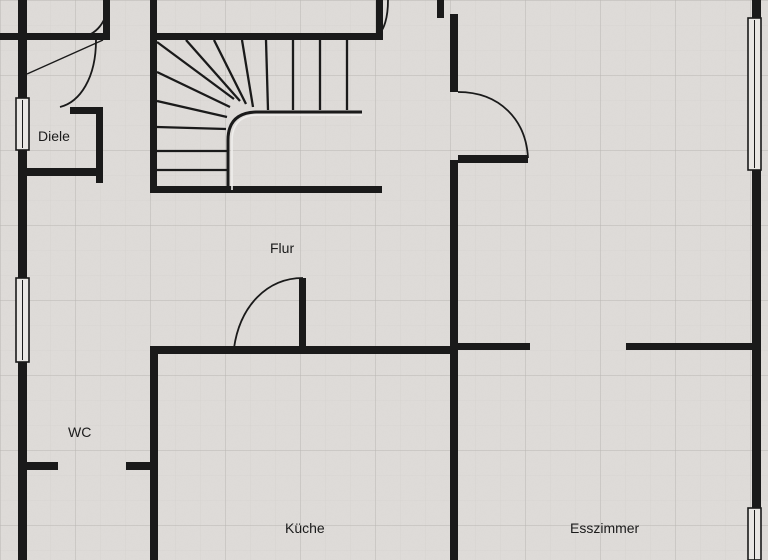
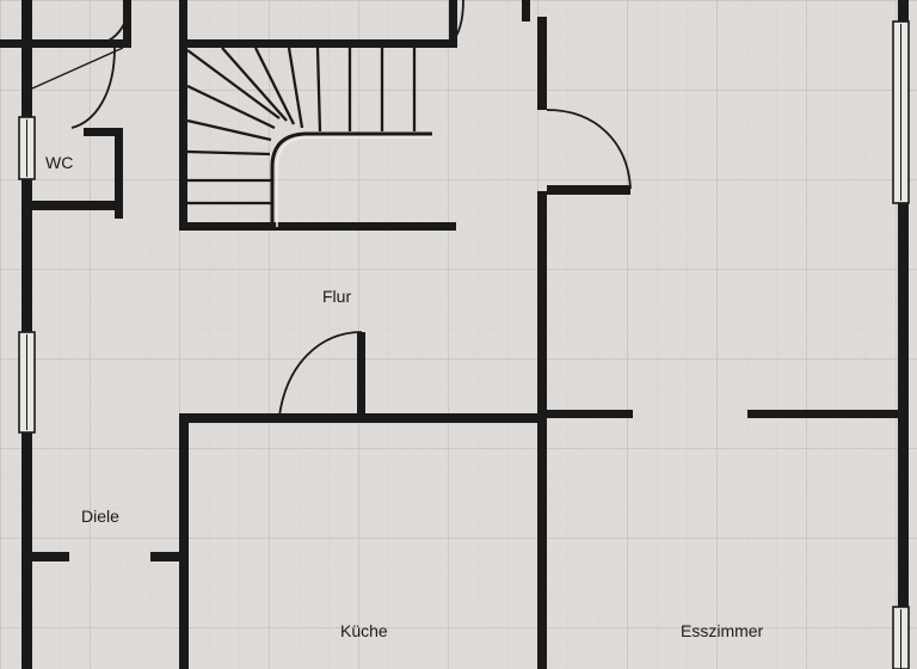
- Diele
+ WC
  Flur
- WC
+ Diele
  Küche
  Esszimmer
